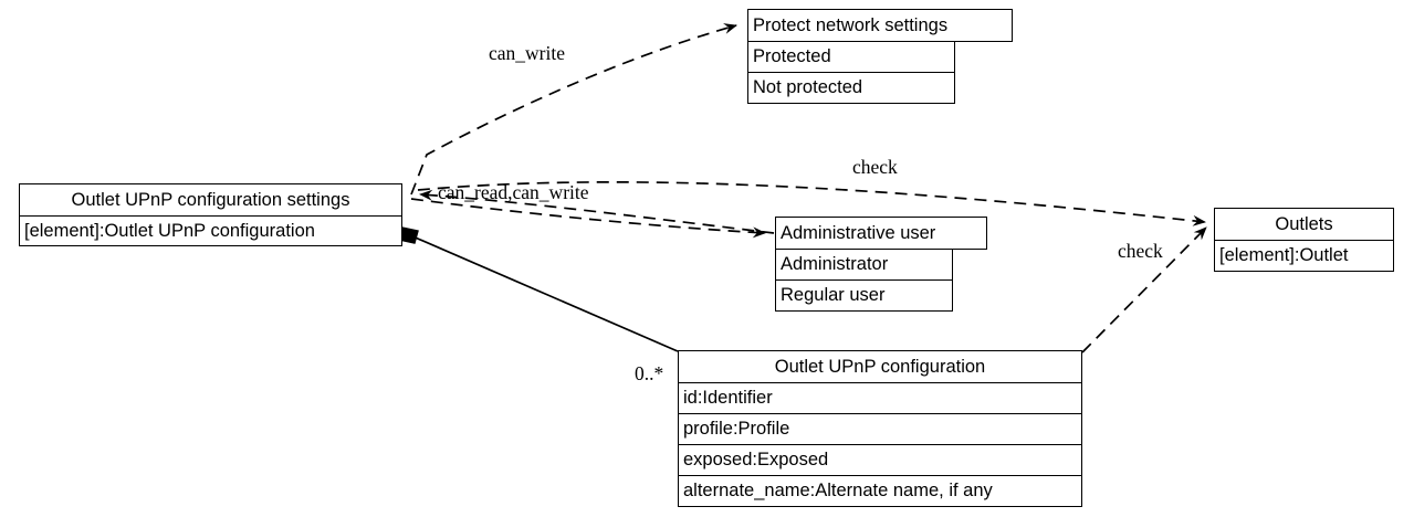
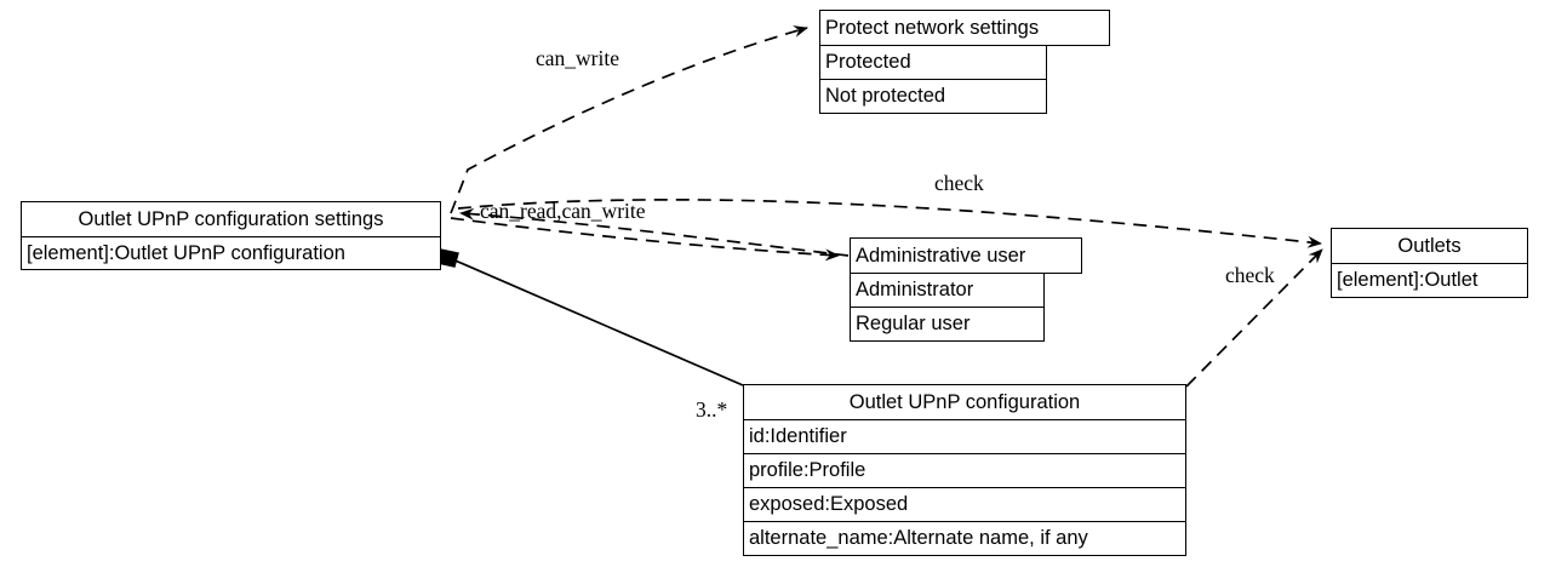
  Outlet UPnP configuration settings
  [element]:Outlet UPnP configuration
  Protect network settings
  Protected
  Not protected
  Administrative user
  Administrator
  Regular user
  Outlets
  [element]:Outlet
  Outlet UPnP configuration
  id:Identifier
  profile:Profile
  exposed:Exposed
  alternate_name:Alternate name, if any
  can_write
  can_read,can_write
  check
  check
- 0..*
+ 3..*
